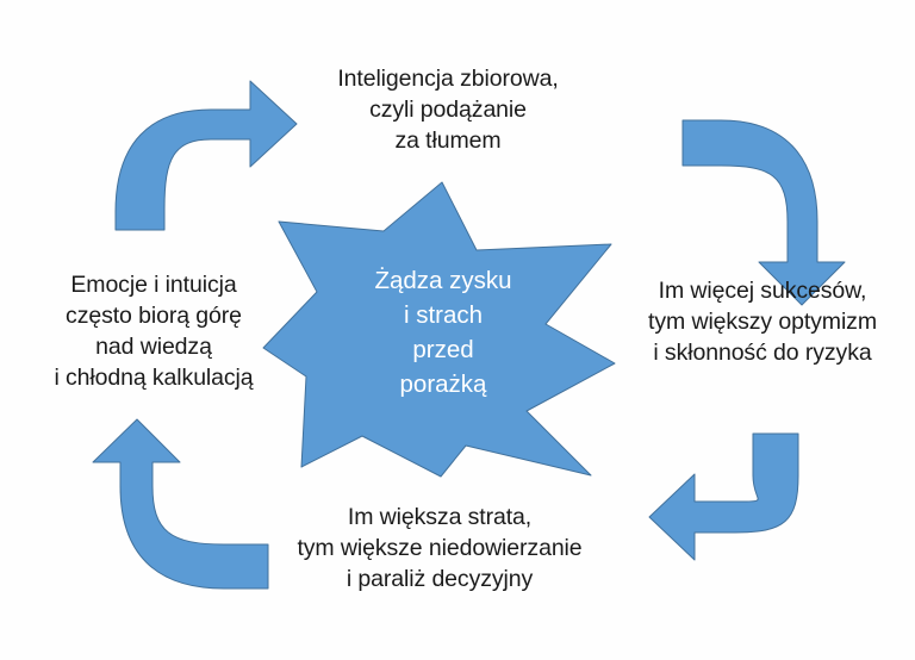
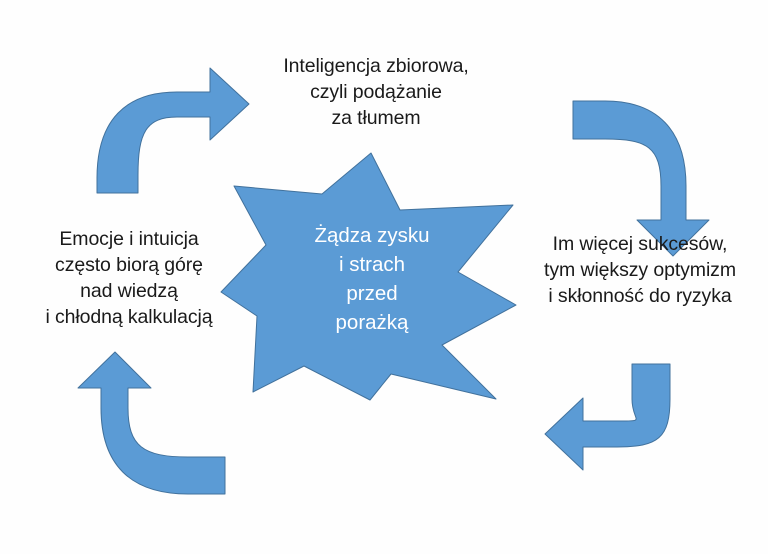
  Inteligencja zbiorowa,
  czyli podążanie
  za tłumem
  Im więcej sukcesów,
  tym większy optymizm
  i skłonność do ryzyka
- Im większa strata,
- tym większe niedowierzanie
- i paraliż decyzyjny
  Emocje i intuicja
  często biorą górę
  nad wiedzą
  i chłodną kalkulacją
  Żądza zysku
  i strach
  przed
  porażką
